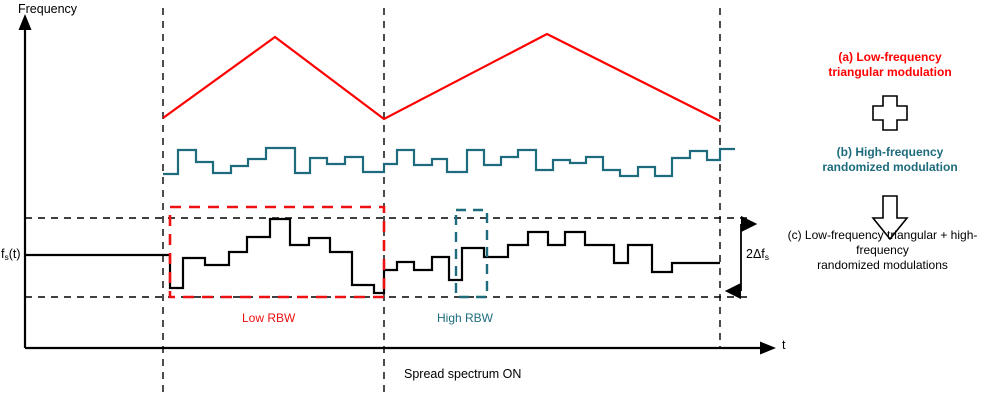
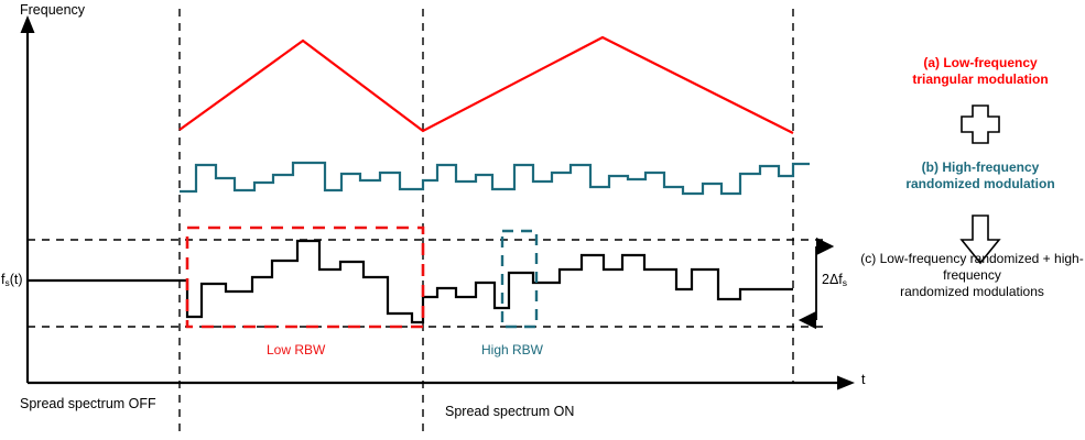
  Frequency
  t
  fs(t)
  2Δfs
  Low RBW
  High RBW
+ Spread spectrum OFF
  Spread spectrum ON
  (a) Low-frequency
  triangular modulation
  (b) High-frequency
  randomized modulation
- (c) Low-frequency triangular + high-frequency
+ (c) Low-frequency randomized + high-frequency
  randomized modulations
